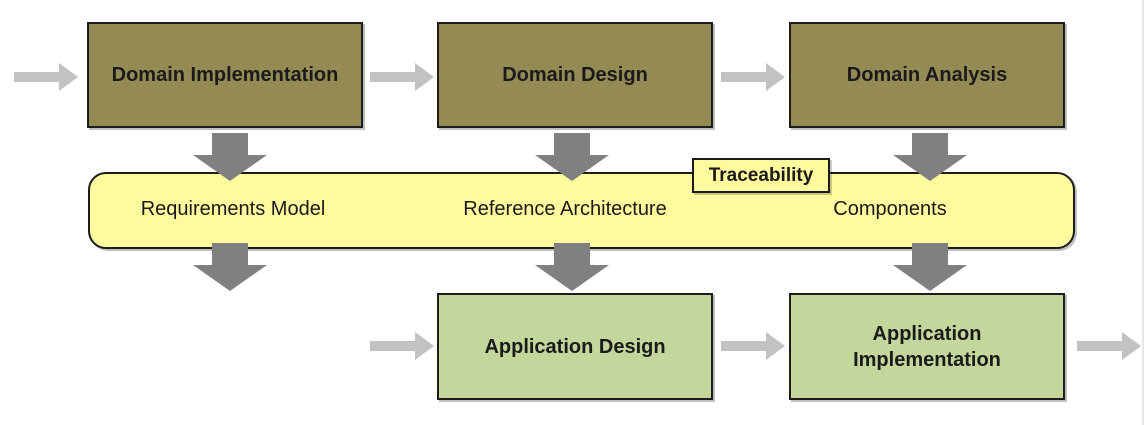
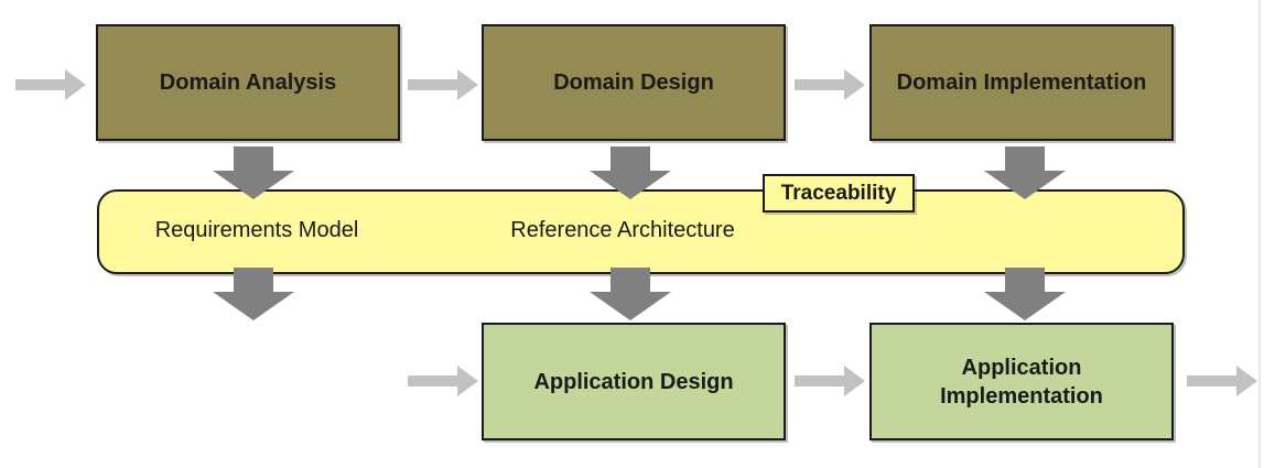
  Traceability
  Requirements Model
  Reference Architecture
- Components
- Domain Implementation
+ Domain Analysis
  Domain Design
- Domain Analysis
+ Domain Implementation
  Application Design
  Application Implementation
